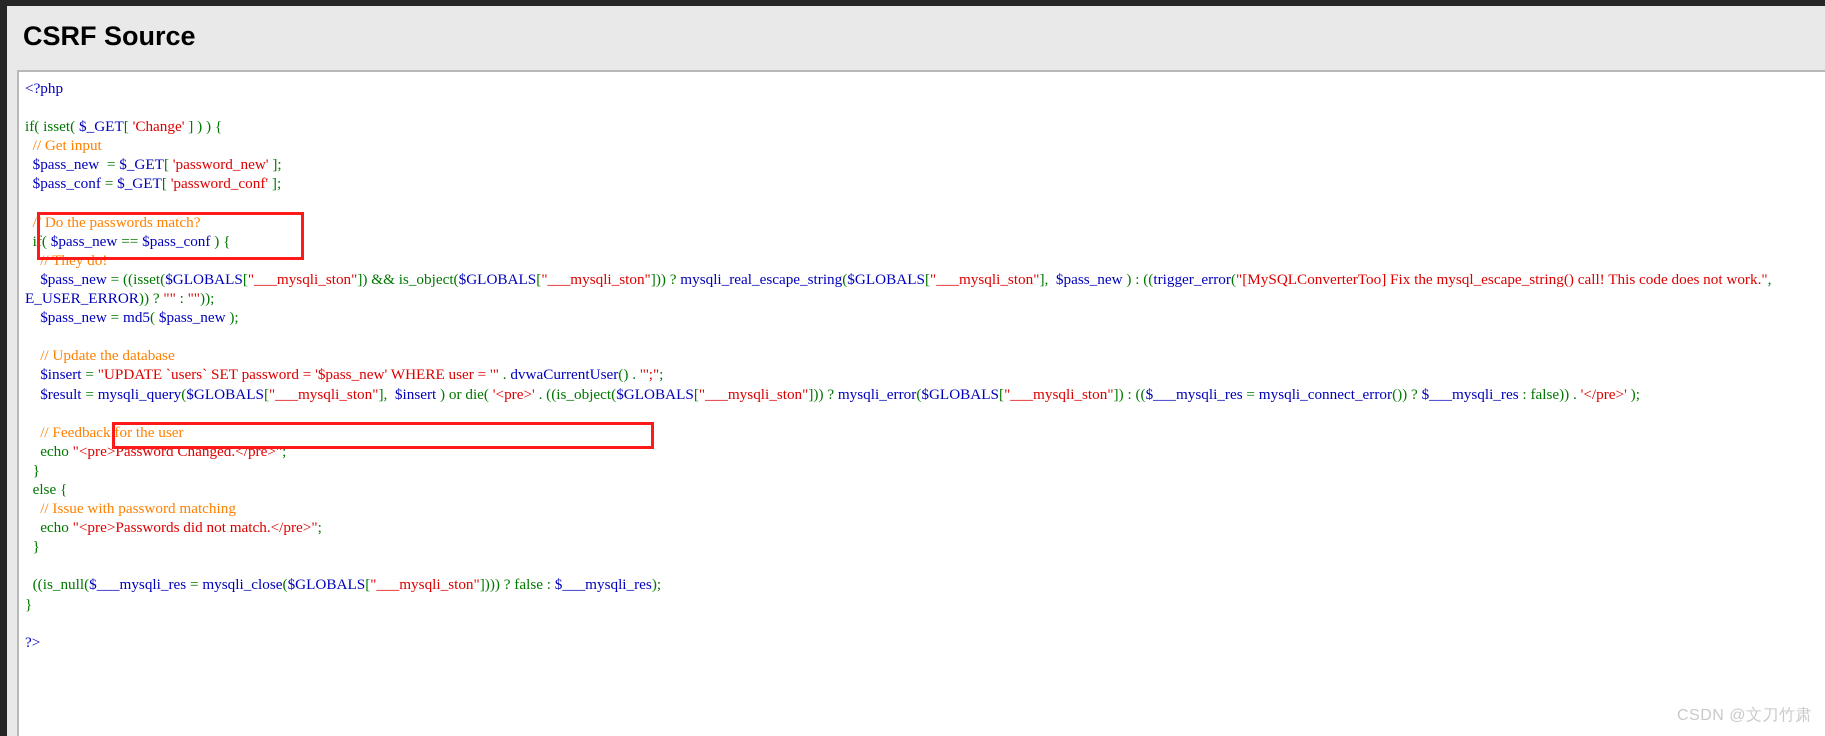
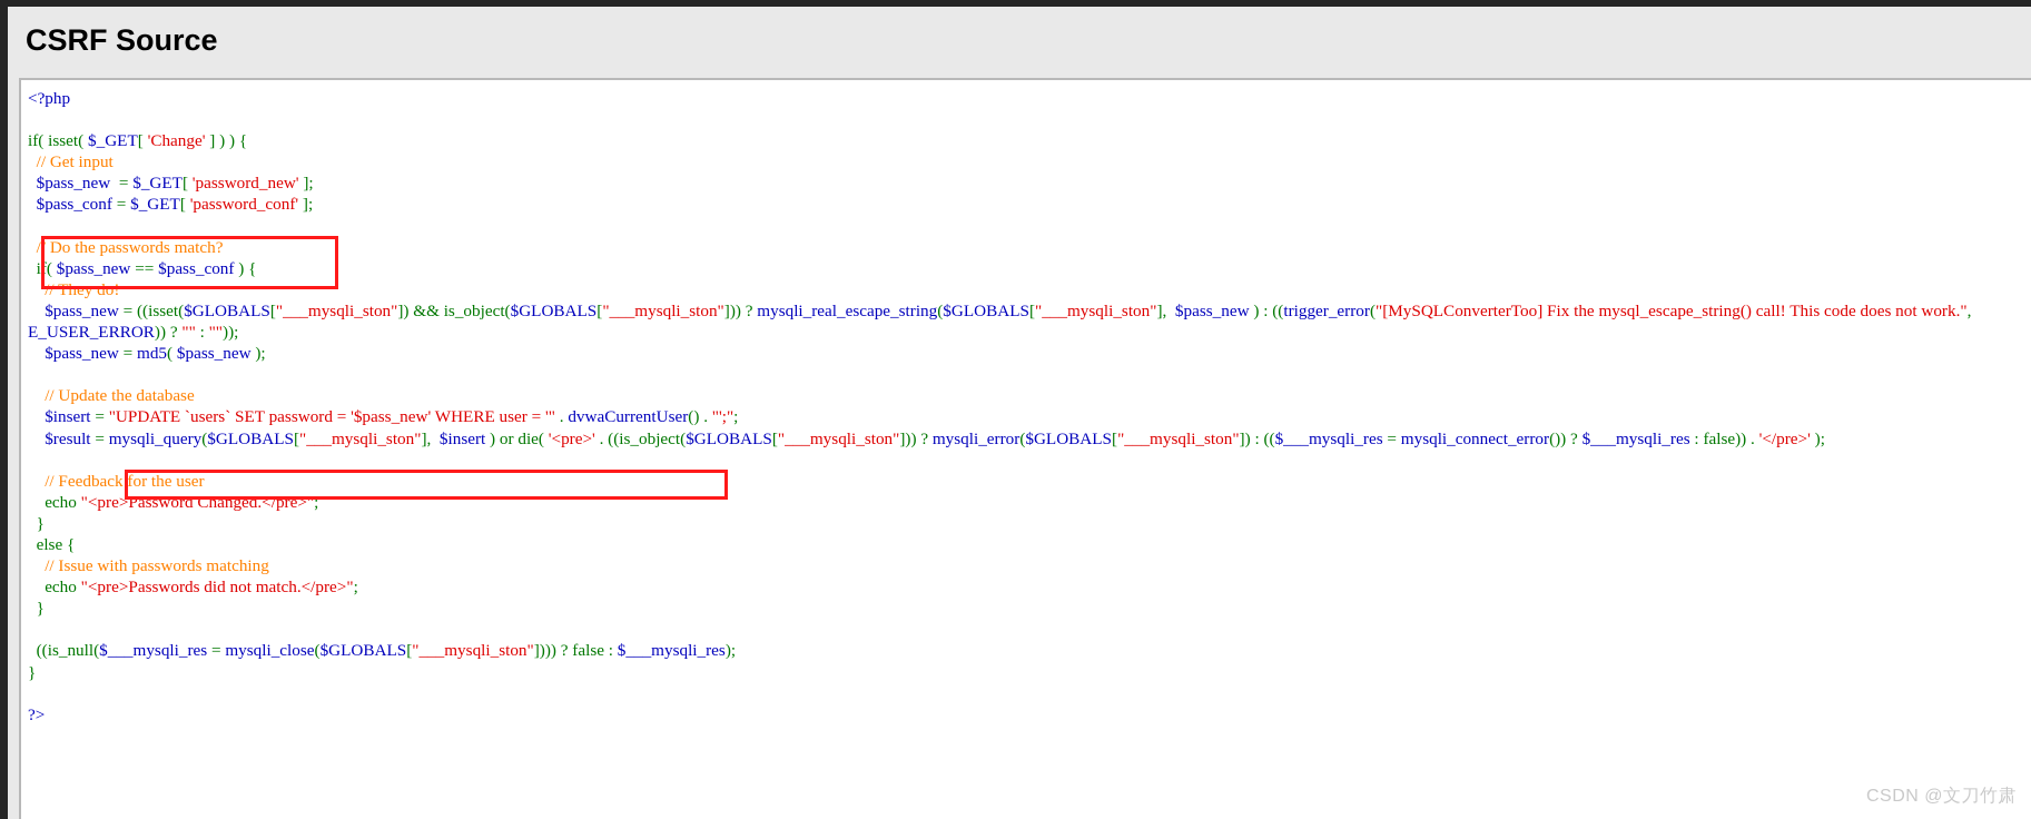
  CSRF Source
  <?php
  if( isset( $_GET[ 'Change' ] ) ) {
  // Get input
  $pass_new = $_GET[ 'password_new' ];
  $pass_conf = $_GET[ 'password_conf' ];
  // Do the passwords match?
  if( $pass_new == $pass_conf ) {
  // They do!
  $pass_new = ((isset($GLOBALS["___mysqli_ston"]) && is_object($GLOBALS["___mysqli_ston"])) ? mysqli_real_escape_string($GLOBALS["___mysqli_ston"], $pass_new ) : ((trigger_error("[MySQLConverterToo] Fix the mysql_escape_string() call! This code does not work.", E_USER_ERROR)) ? "" : ""));
  $pass_new = md5( $pass_new );
  // Update the database
  $insert = "UPDATE `users` SET password = '$pass_new' WHERE user = '" . dvwaCurrentUser() . "';";
  $result = mysqli_query($GLOBALS["___mysqli_ston"], $insert ) or die( '<pre>' . ((is_object($GLOBALS["___mysqli_ston"])) ? mysqli_error($GLOBALS["___mysqli_ston"]) : (($___mysqli_res = mysqli_connect_error()) ? $___mysqli_res : false)) . '</pre>' );
  // Feedback for the user
  echo "<pre>Password Changed.</pre>";
  }
  else {
- // Issue with password matching
+ // Issue with passwords matching
  echo "<pre>Passwords did not match.</pre>";
  }
  ((is_null($___mysqli_res = mysqli_close($GLOBALS["___mysqli_ston"]))) ? false : $___mysqli_res);
  }
  ?>
  CSDN @文刀竹肃
